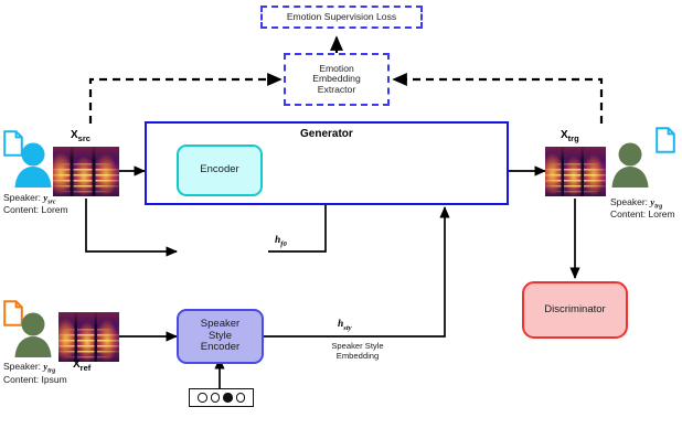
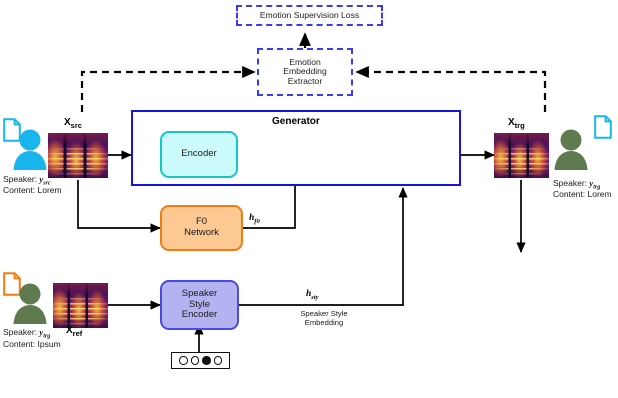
  Emotion Supervision Loss
  Emotion
  Embedding
  Extractor
  Generator
  Encoder
+ F0
+ Network
  Speaker
  Style
  Encoder
  Speaker Style
  Embedding
- Discriminator
  Xsrc
  Speaker: y
  Content: Lorem
  Xtrg
  Speaker: y
  Content: Lorem
  Speaker: y
  Xref
  Content: Ipsum
